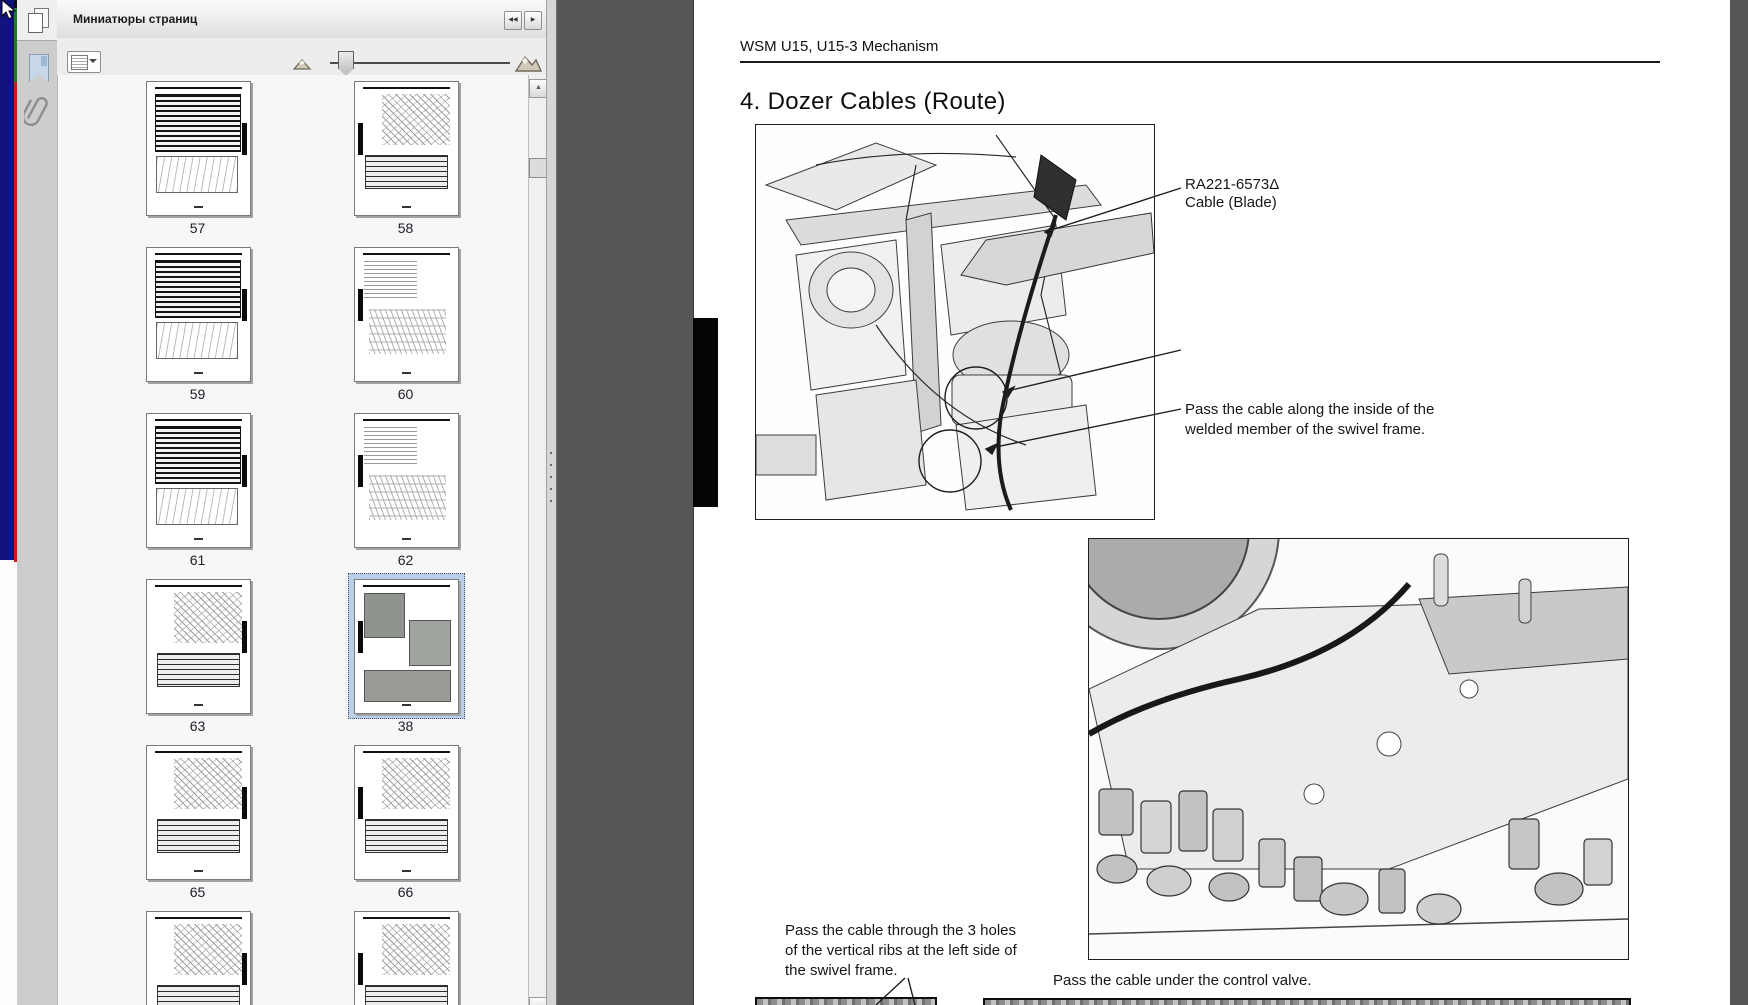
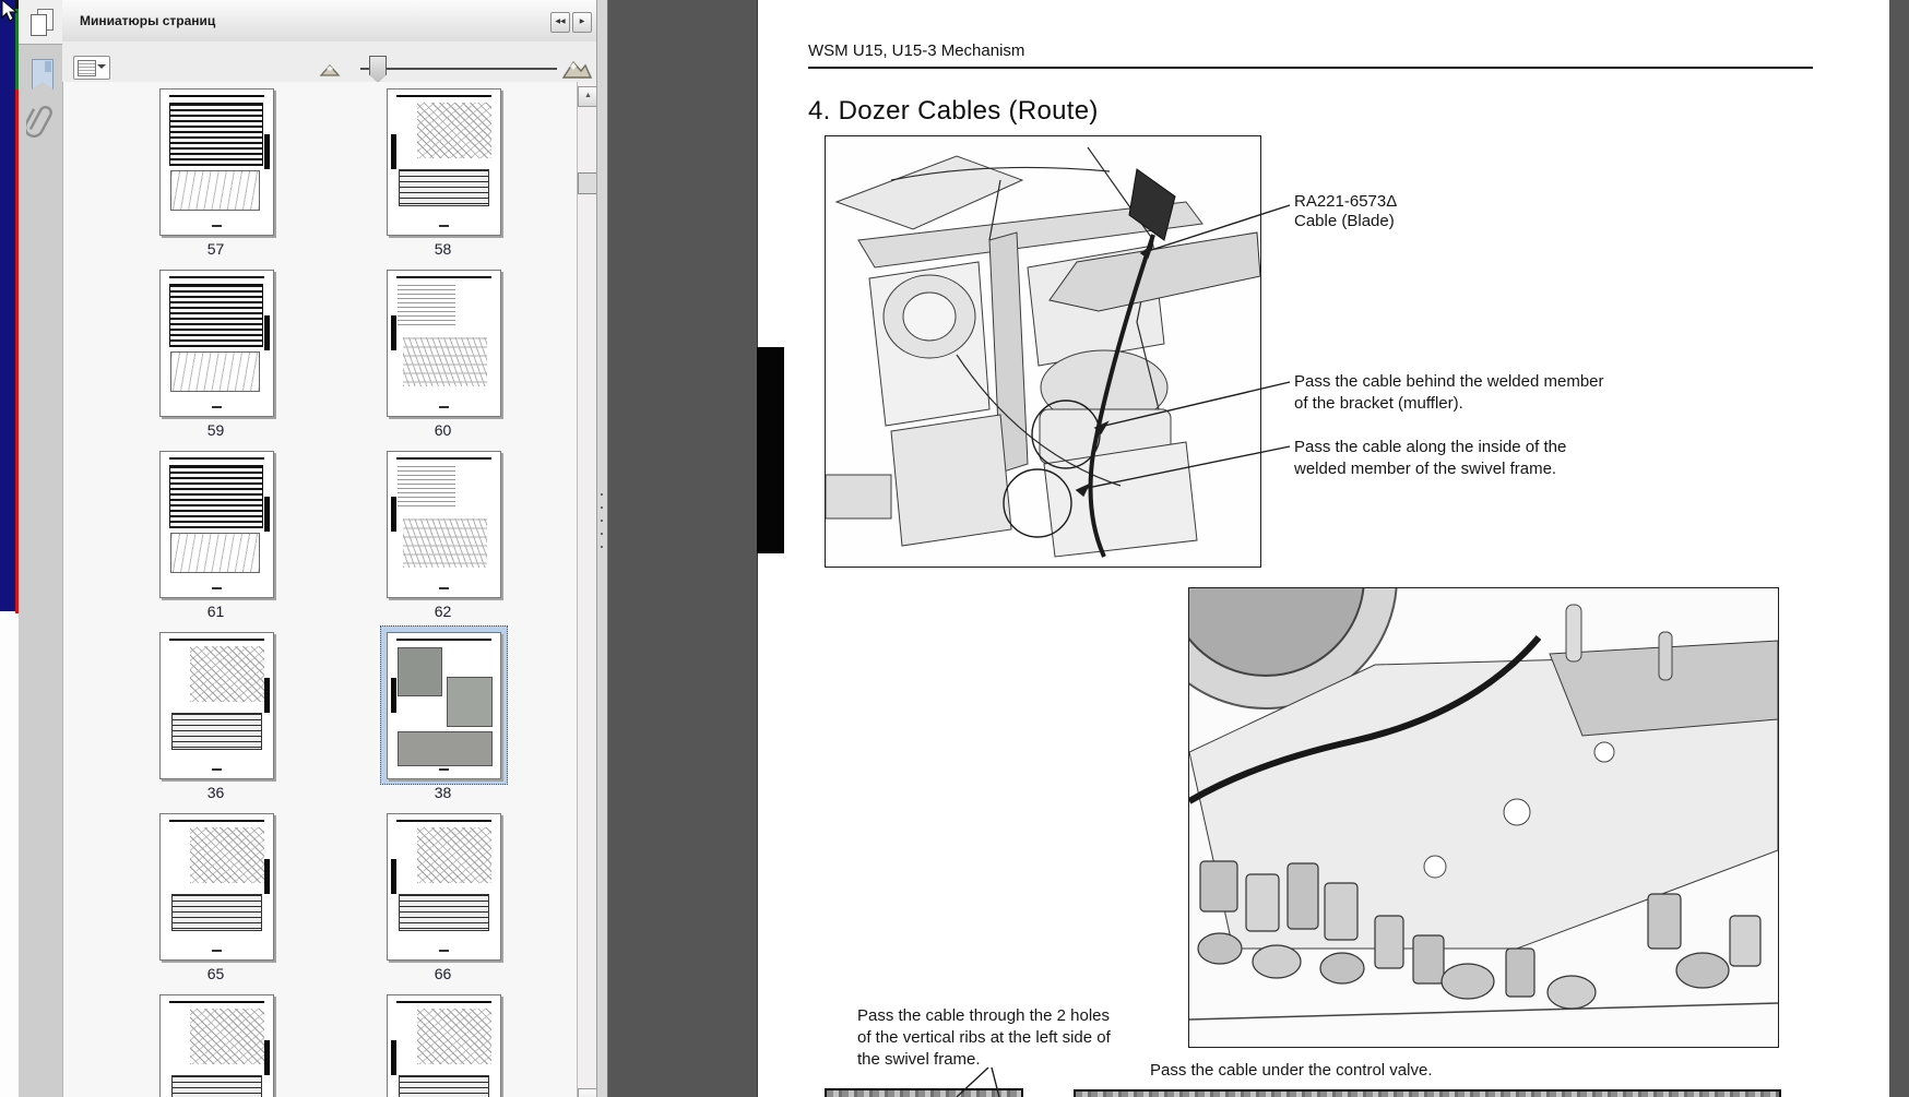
  Миниатюры страниц
  57
  58
  59
  60
  61
  62
- 63
+ 36
  38
  65
  66
  WSM U15, U15-3 Mechanism
  4. Dozer Cables (Route)
  RA221-6573Δ
  Cable (Blade)
+ Pass the cable behind the welded member
+ of the bracket (muffler).
  Pass the cable along the inside of the
  welded member of the swivel frame.
- Pass the cable through the 3 holes
+ Pass the cable through the 2 holes
  of the vertical ribs at the left side of
  the swivel frame.
  Pass the cable under the control valve.
